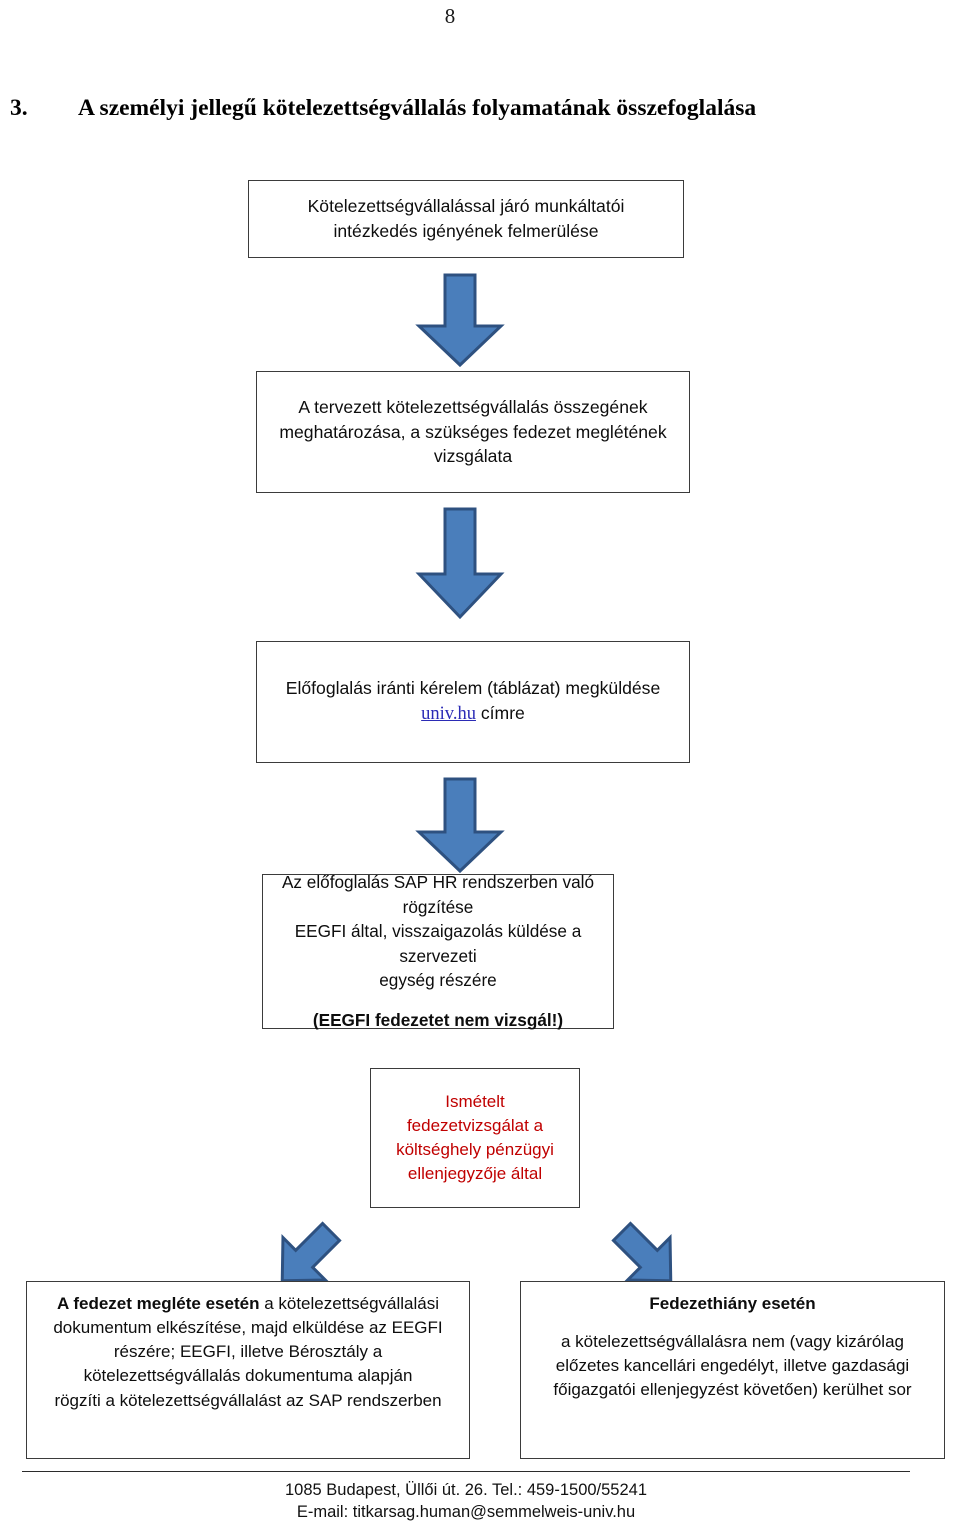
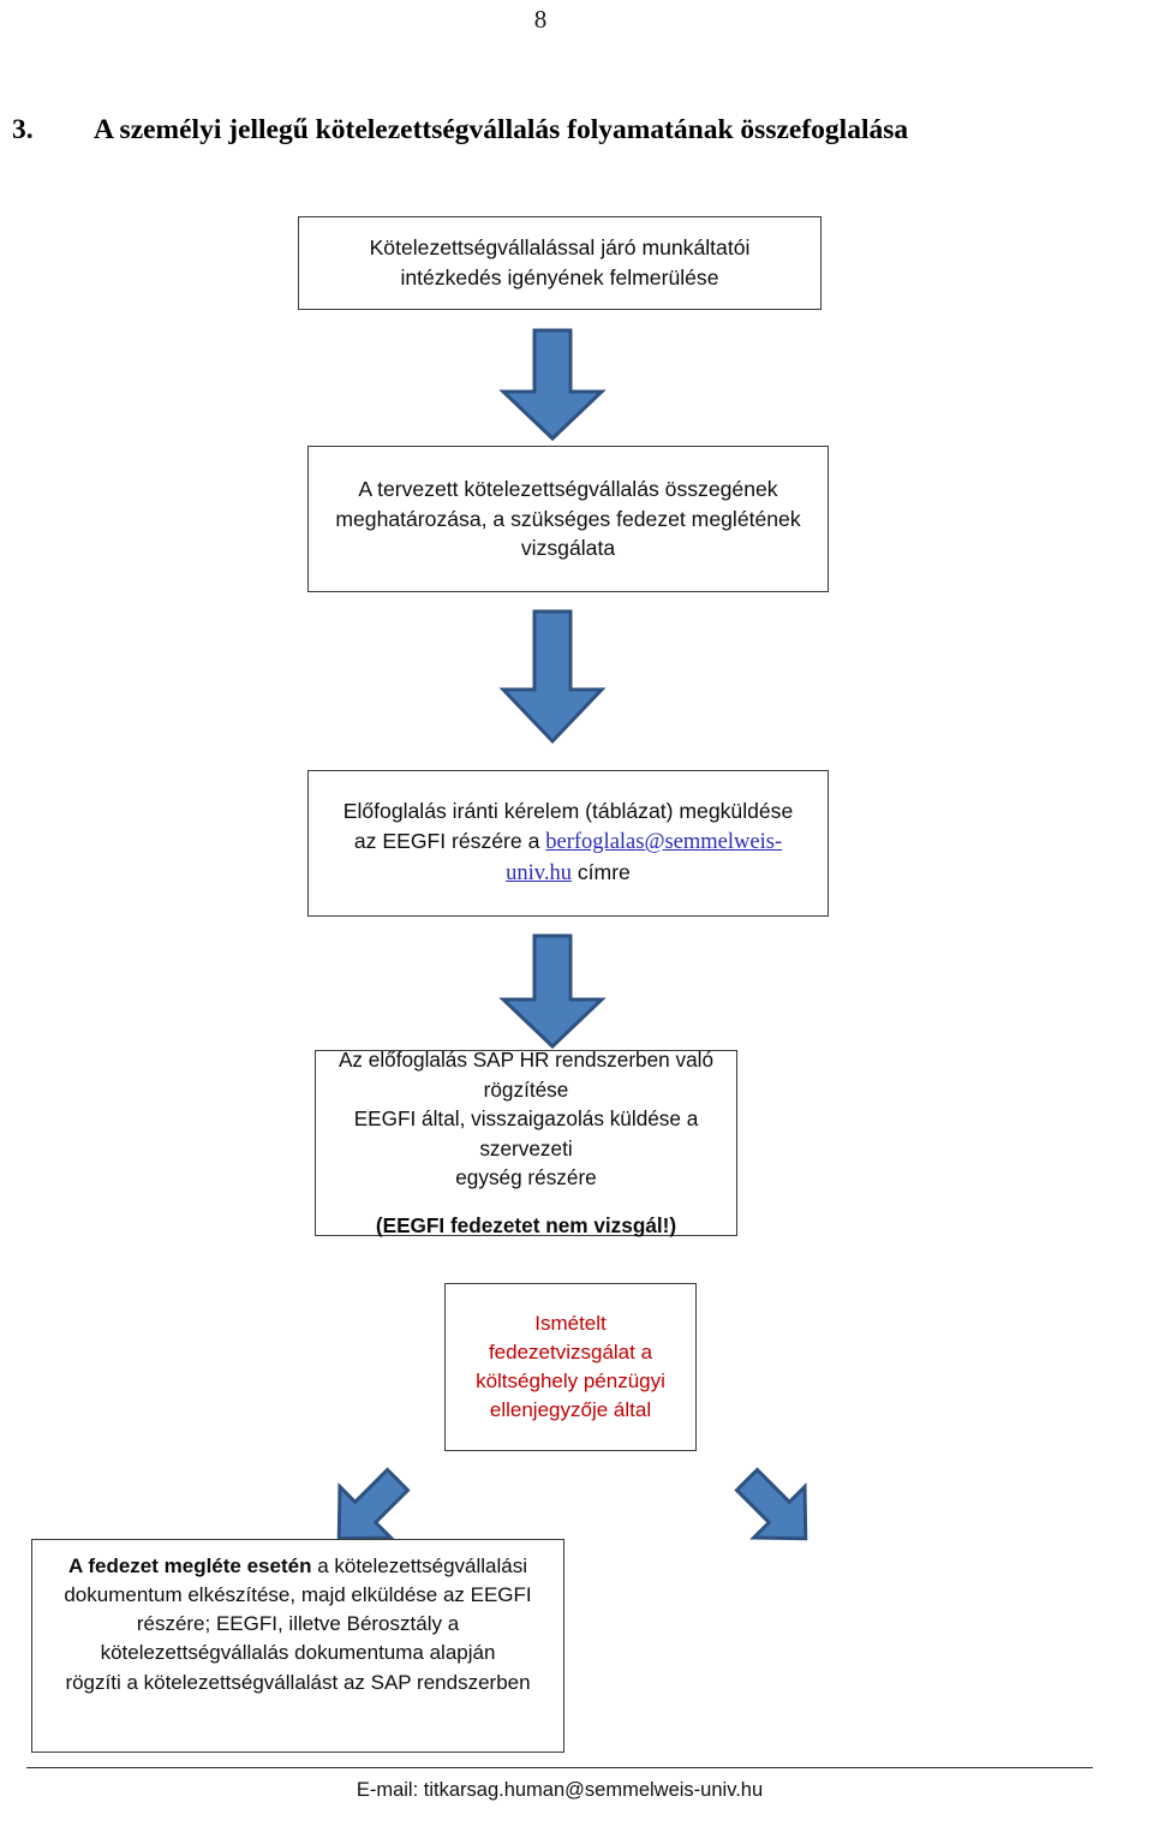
  8
  3. A személyi jellegű kötelezettségvállalás folyamatának összefoglalása
  Kötelezettségvállalással járó munkáltatói
  intézkedés igényének felmerülése
  A tervezett kötelezettségvállalás összegének
  meghatározása, a szükséges fedezet meglétének
  vizsgálata
  Előfoglalás iránti kérelem (táblázat) megküldése
+ az EEGFI részére a berfoglalas@semmelweis-
  univ.hu címre
  Az előfoglalás SAP HR rendszerben való rögzítése
  EEGFI által, visszaigazolás küldése a szervezeti
  egység részére
  (EEGFI fedezetet nem vizsgál!)
  Ismételt
  fedezetvizsgálat a
  költséghely pénzügyi
  ellenjegyzője által
  A fedezet megléte esetén a kötelezettségvállalási
  dokumentum elkészítése, majd elküldése az EEGFI
  részére; EEGFI, illetve Bérosztály a
  kötelezettségvállalás dokumentuma alapján
  rögzíti a kötelezettségvállalást az SAP rendszerben
- Fedezethiány esetén
- a kötelezettségvállalásra nem (vagy kizárólag
- előzetes kancellári engedélyt, illetve gazdasági
- főigazgatói ellenjegyzést követően) kerülhet sor
- 1085 Budapest, Üllői út. 26. Tel.: 459-1500/55241
  E-mail: titkarsag.human@semmelweis-univ.hu
